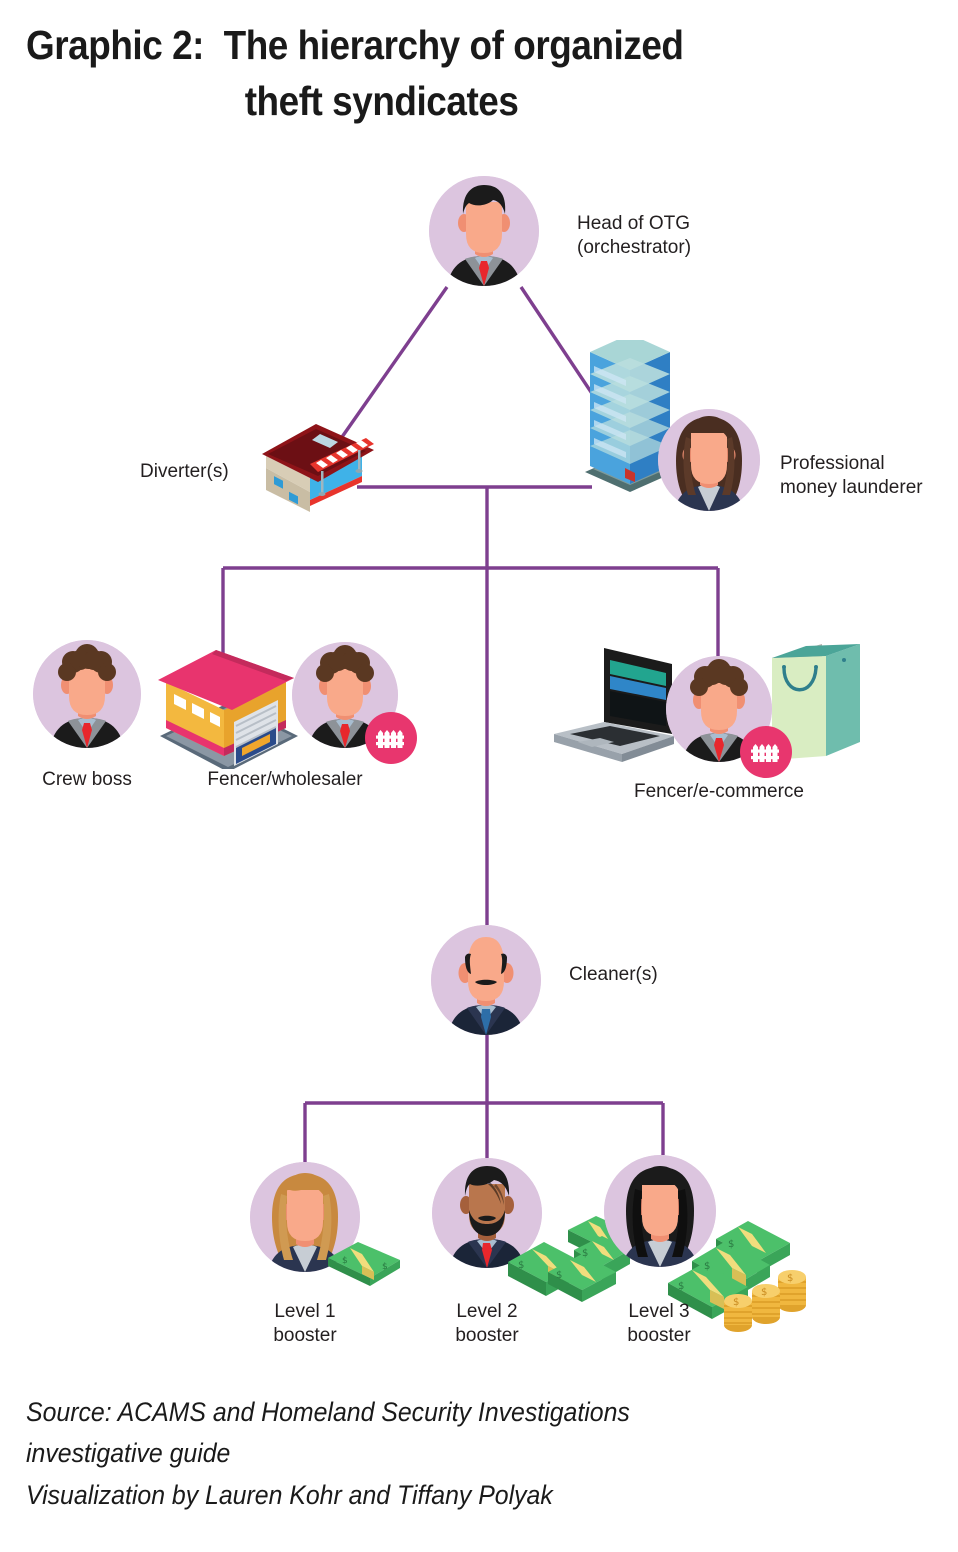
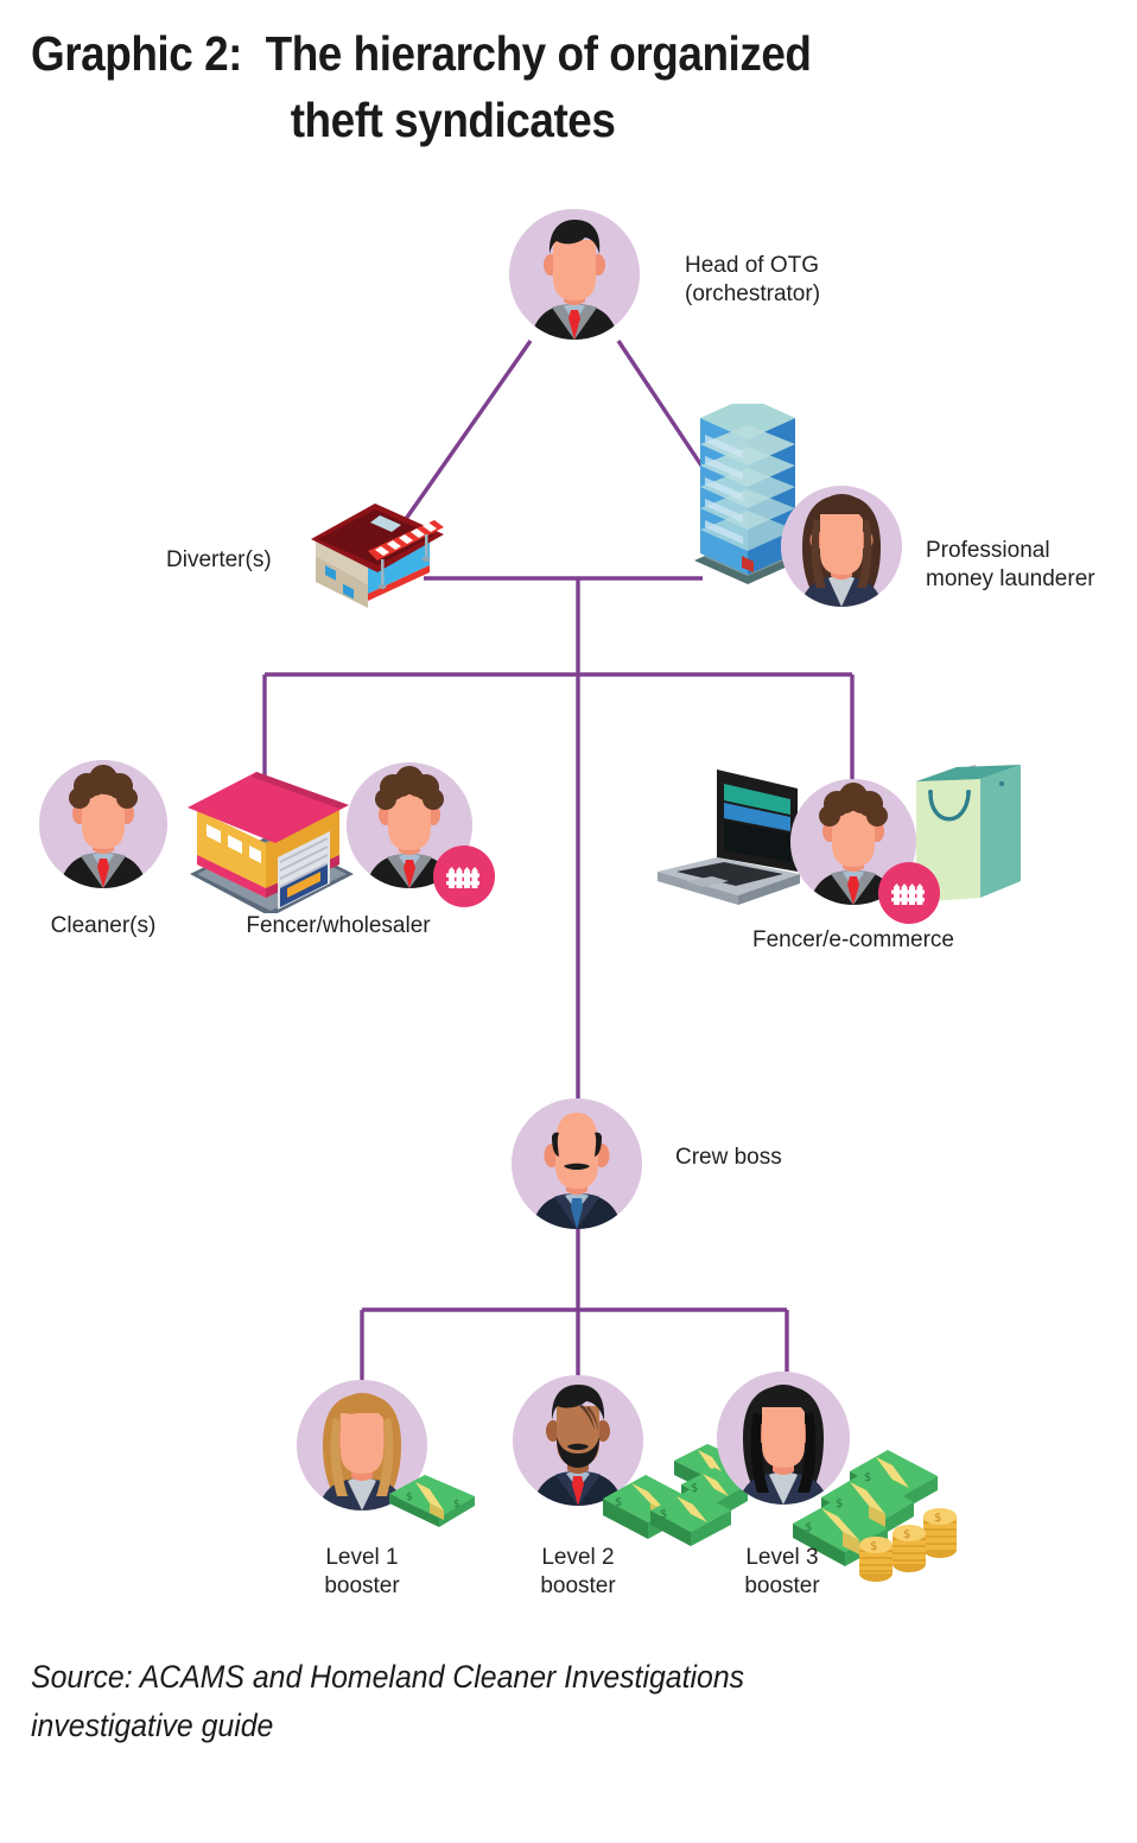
  Graphic 2: The hierarchy of organized
  theft syndicates
  Head of OTG
  (orchestrator)
  Diverter(s)
  Professional
  money launderer
- Crew boss
+ Cleaner(s)
  Fencer/wholesaler
  Fencer/e-commerce
- Cleaner(s)
+ Crew boss
  $
  $
  Level 1
  booster
  $
  $
  $
  Level 2
  booster
  $
  $
  $
  $
  $
  $
  Level 3
  booster
- Source: ACAMS and Homeland Security Investigations
+ Source: ACAMS and Homeland Cleaner Investigations
  investigative guide
- Visualization by Lauren Kohr and Tiffany Polyak
